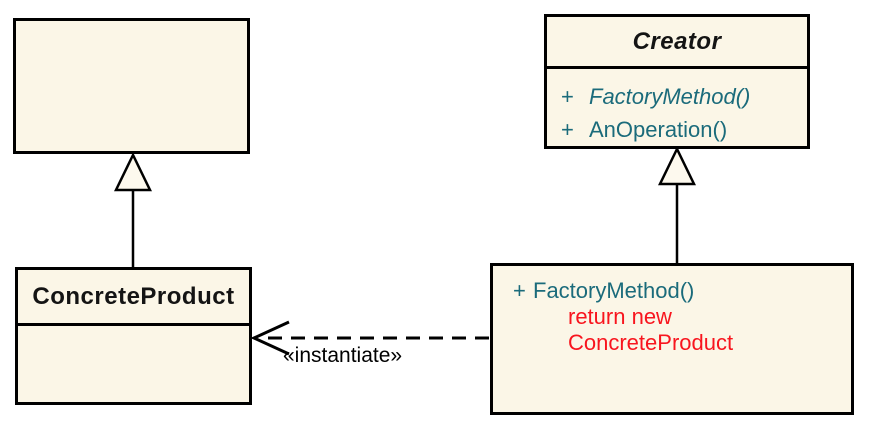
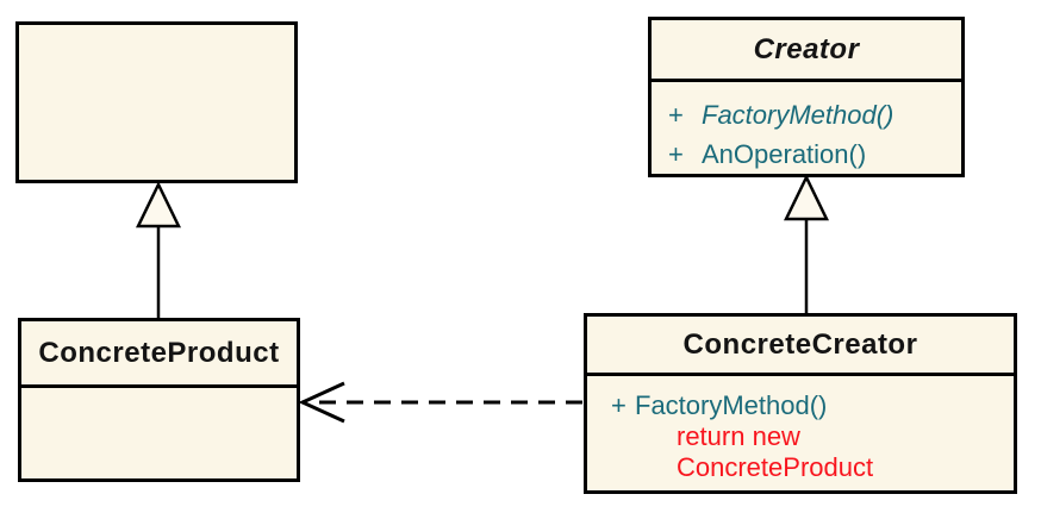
  Creator
  +
  FactoryMethod()
  +
  AnOperation()
  ConcreteProduct
+ ConcreteCreator
  +
  FactoryMethod()
  return new
  ConcreteProduct
- «instantiate»
